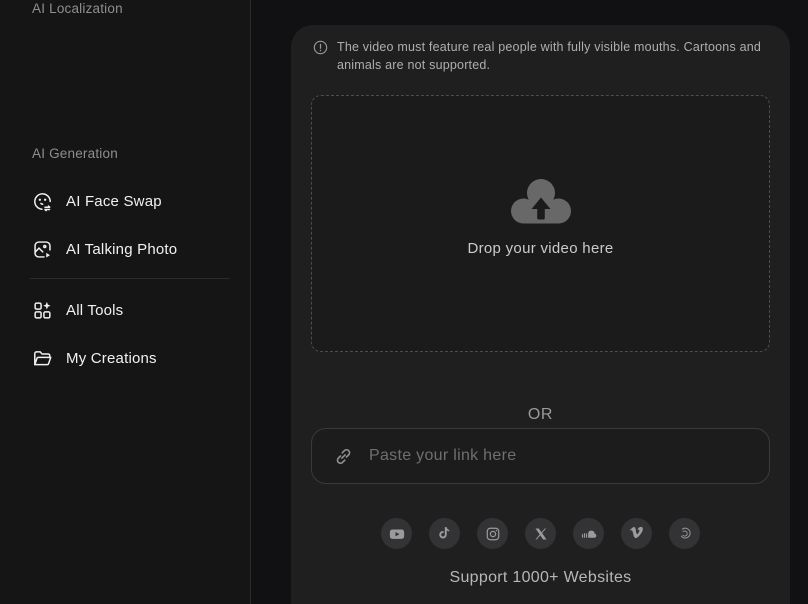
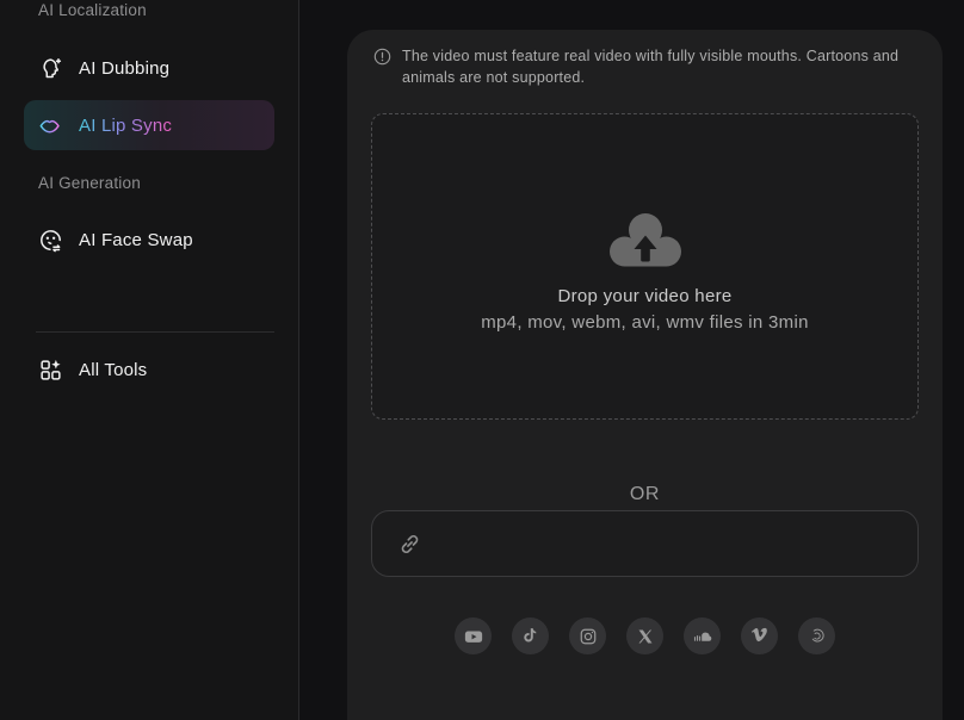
  AI Localization
+ AI Dubbing
+ AI Lip Sync
  AI Generation
  AI Face Swap
- AI Talking Photo
  All Tools
- My Creations
- The video must feature real people with fully visible mouths. Cartoons and animals are not supported.
+ The video must feature real video with fully visible mouths. Cartoons and animals are not supported.
  Drop your video here
+ mp4, mov, webm, avi, wmv files in 3min
  OR
- Paste your link here
- Support 1000+ Websites
